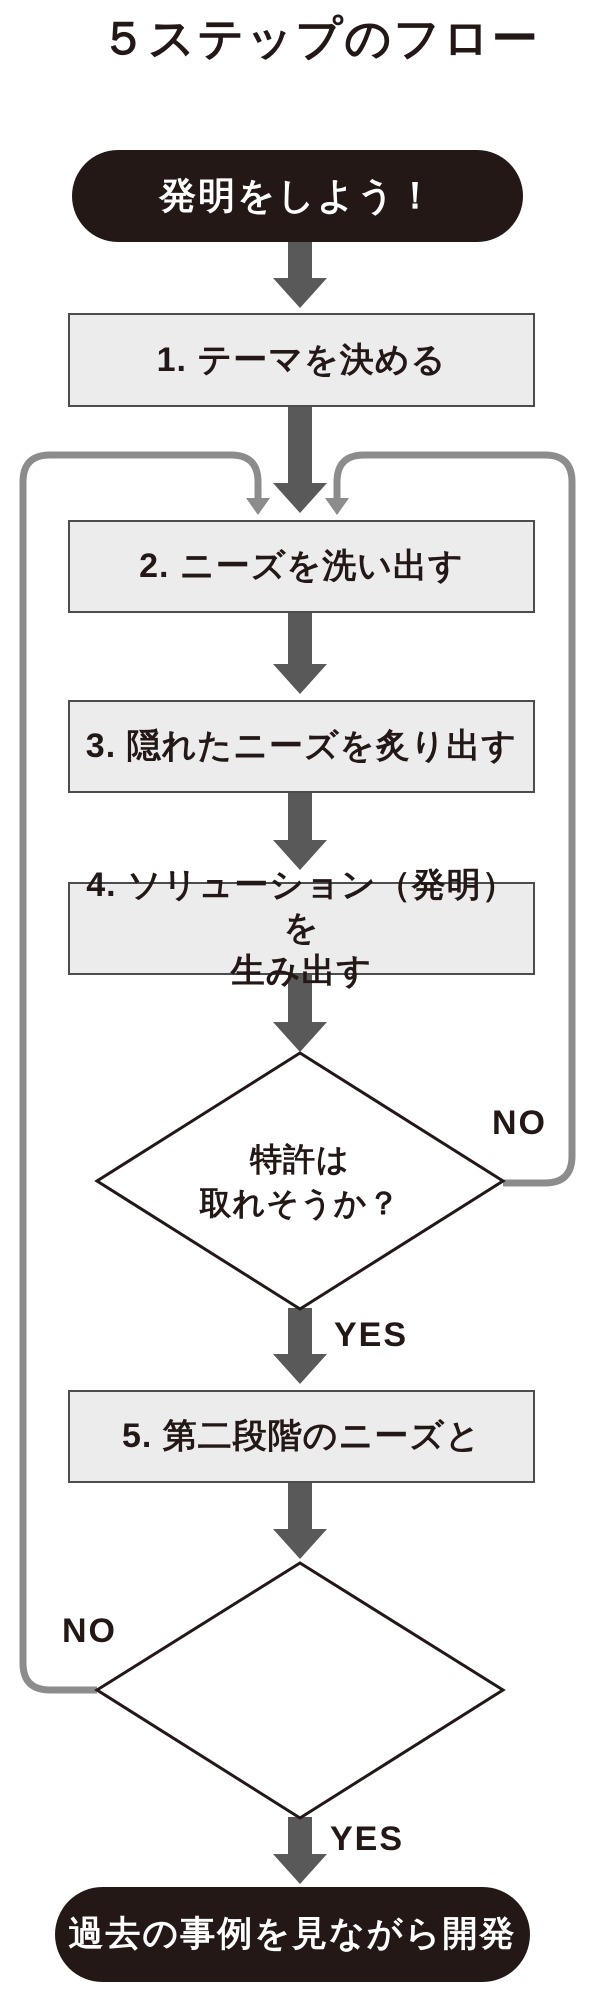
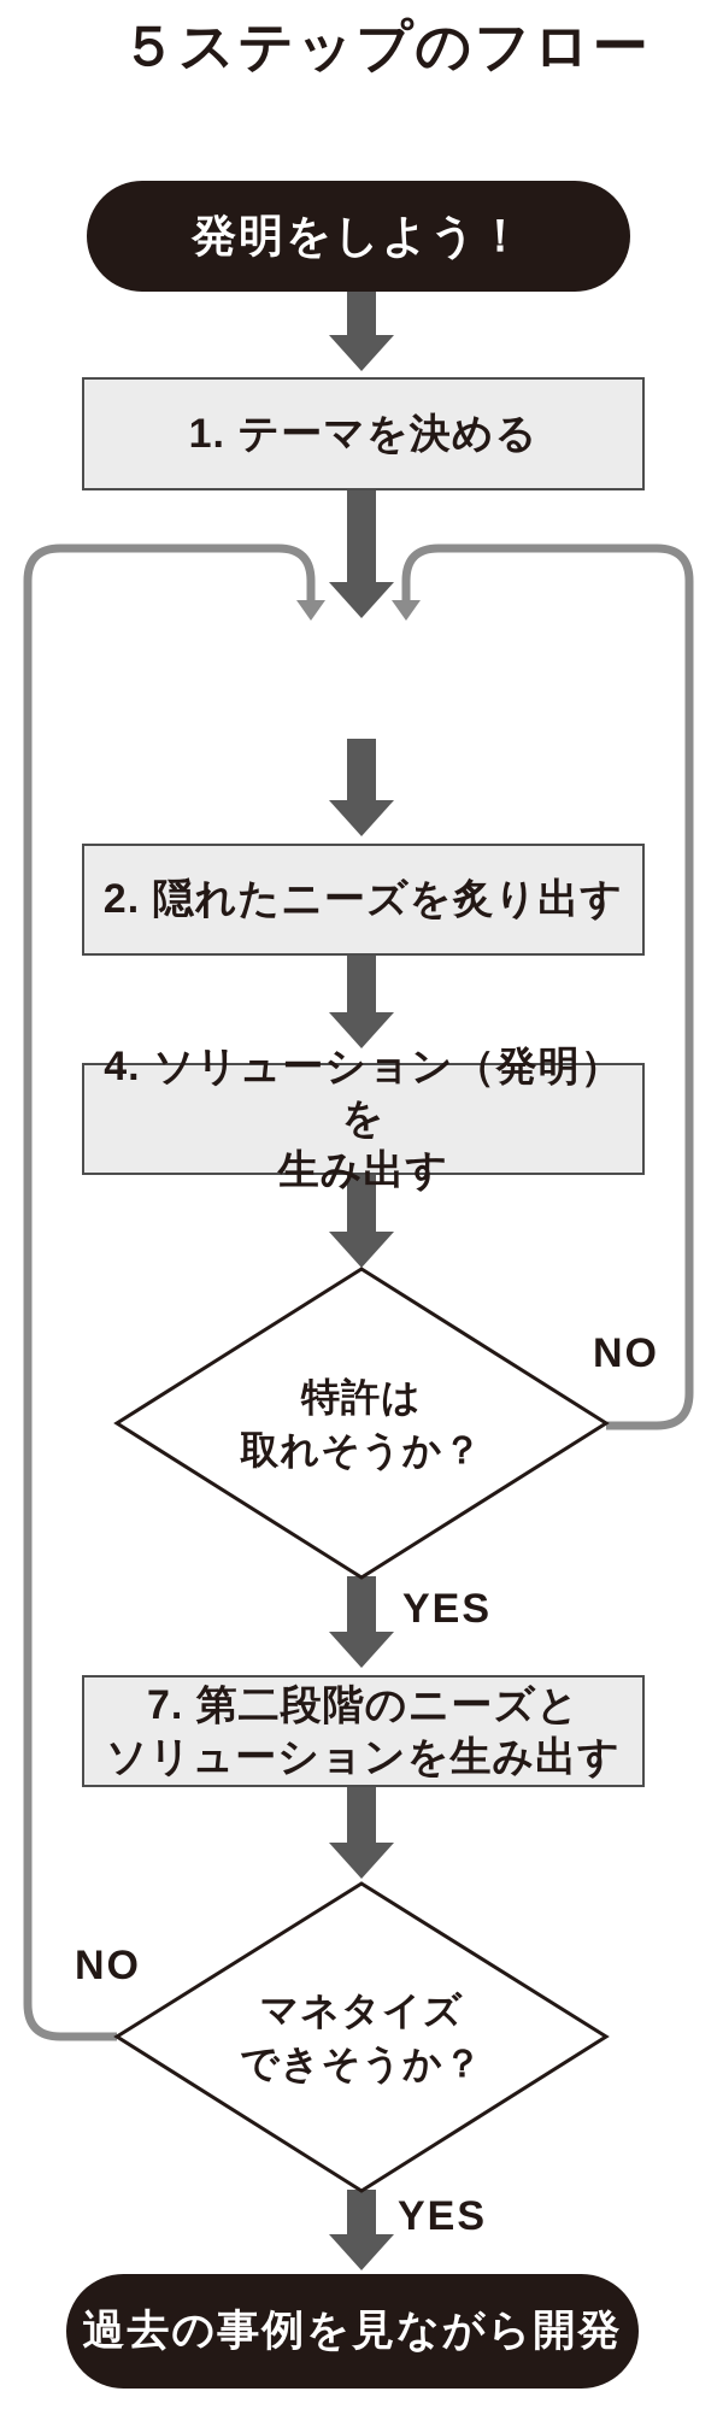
  ５ステップのフロー
  発明をしよう！
  1. テーマを決める
- 2. ニーズを洗い出す
- 3. 隠れたニーズを炙り出す
+ 2. 隠れたニーズを炙り出す
  4. ソリューション（発明）を
  生み出す
  特許は
  取れそうか？
  NO
  YES
- 5. 第二段階のニーズと
+ 7. 第二段階のニーズと
+ ソリューションを生み出す
+ マネタイズ
+ できそうか？
  NO
  YES
  過去の事例を見ながら開発
